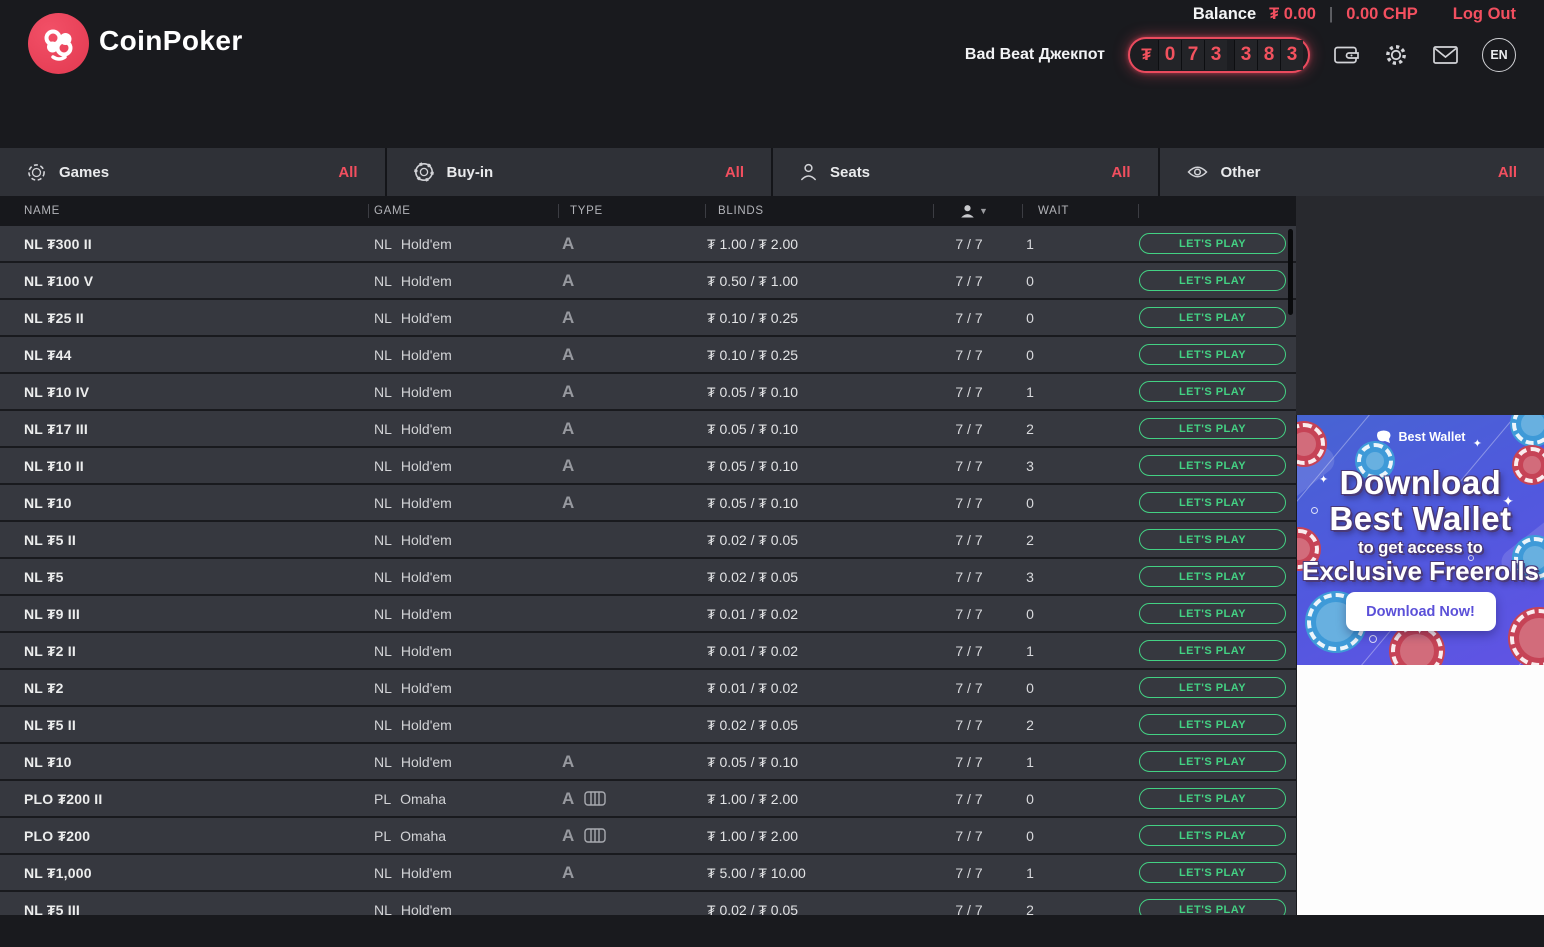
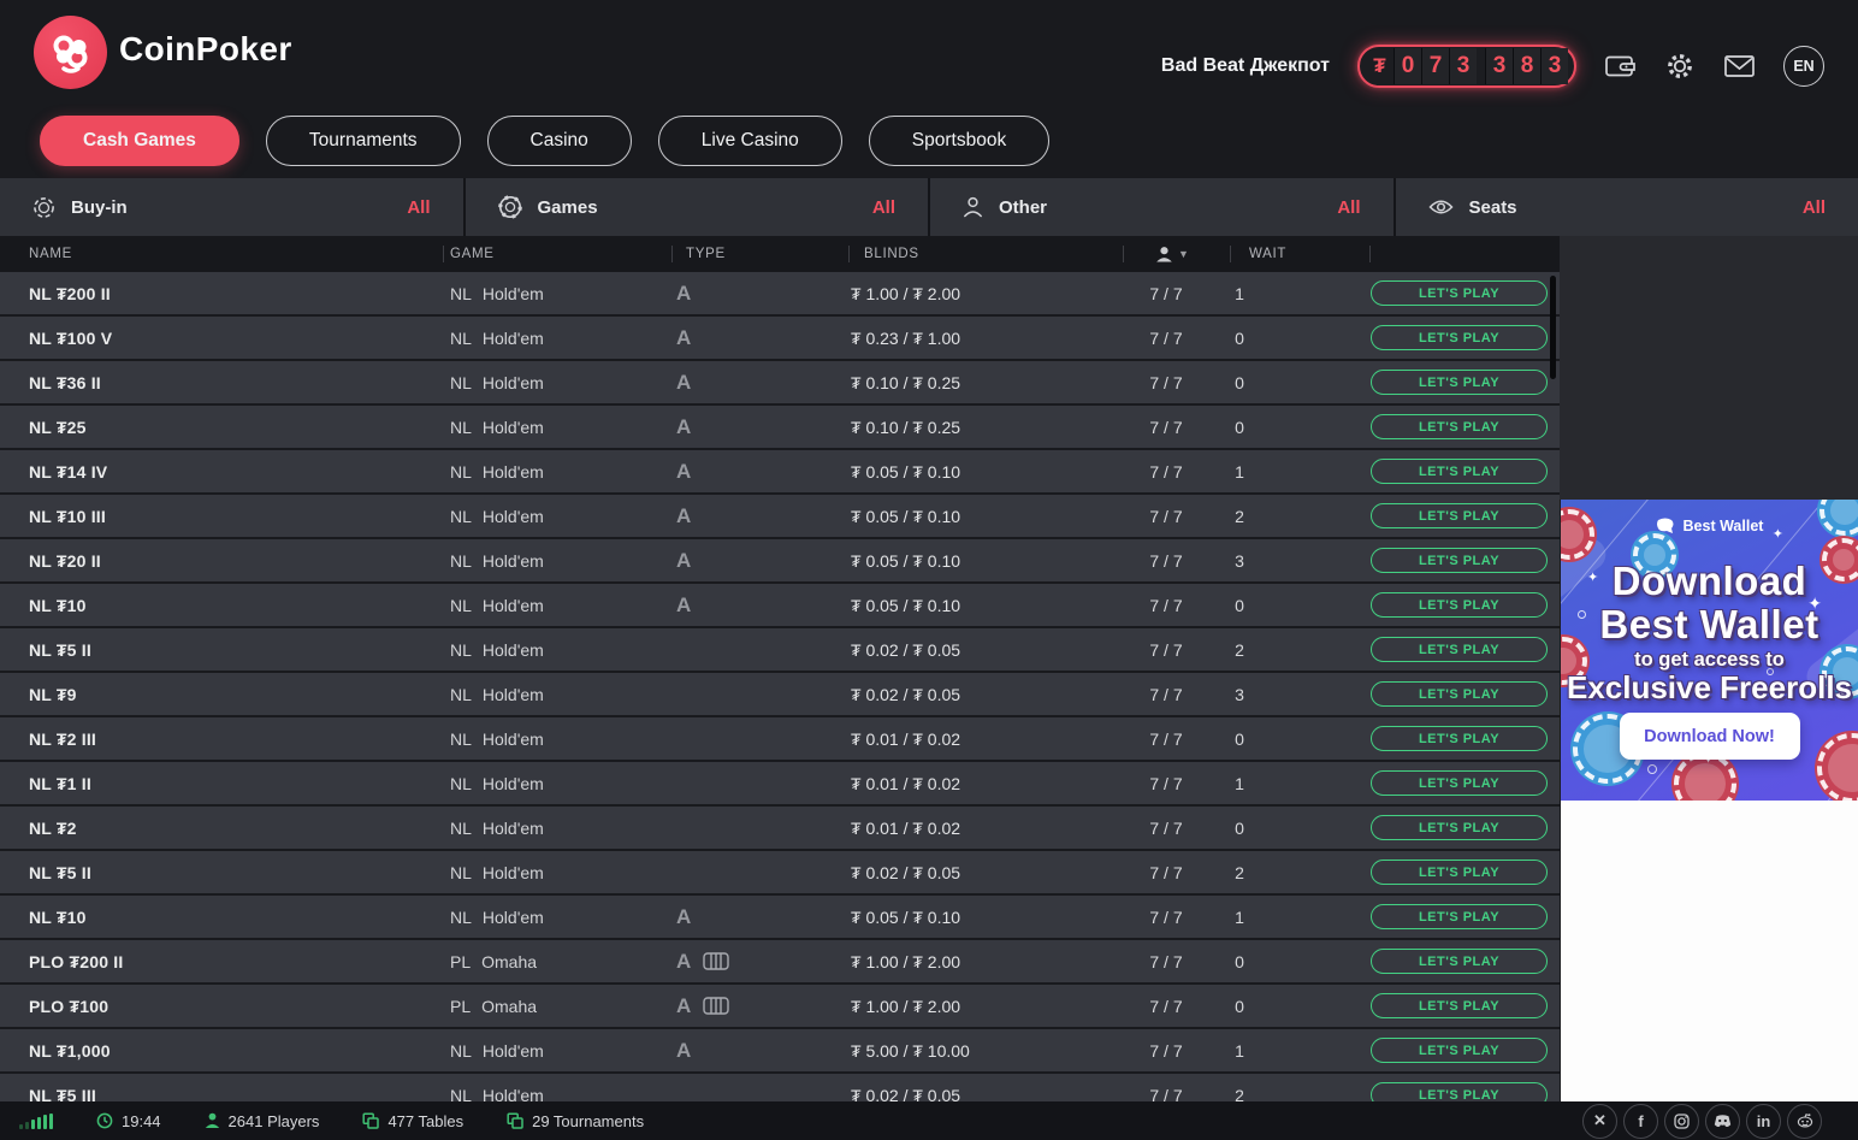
  CoinPoker
- Balance
- ₮ 0.00
- |
- 0.00 CHP
- Log Out
  Bad Beat Джекпот
  ₮
  0
  7
  3
  3
  8
  3
  EN
+ Cash Games
+ Tournaments
+ Casino
+ Live Casino
+ Sportsbook
- Games
+ Buy-in
  All
- Buy-in
+ Games
  All
- Seats
+ Other
  All
- Other
+ Seats
  All
  NAME
  GAME
  TYPE
  BLINDS
  ▼
  WAIT
- NL ₮300 II
+ NL ₮200 II
  NL
  Hold'em
  A
  ₮ 1.00 / ₮ 2.00
  7 / 7
  1
  LET'S PLAY
  NL ₮100 V
  NL
  Hold'em
  A
- ₮ 0.50 / ₮ 1.00
+ ₮ 0.23 / ₮ 1.00
  7 / 7
  0
  LET'S PLAY
- NL ₮25 II
+ NL ₮36 II
  NL
  Hold'em
  A
  ₮ 0.10 / ₮ 0.25
  7 / 7
  0
  LET'S PLAY
- NL ₮44
+ NL ₮25
  NL
  Hold'em
  A
  ₮ 0.10 / ₮ 0.25
  7 / 7
  0
  LET'S PLAY
- NL ₮10 IV
+ NL ₮14 IV
  NL
  Hold'em
  A
  ₮ 0.05 / ₮ 0.10
  7 / 7
  1
  LET'S PLAY
- NL ₮17 III
+ NL ₮10 III
  NL
  Hold'em
  A
  ₮ 0.05 / ₮ 0.10
  7 / 7
  2
  LET'S PLAY
- NL ₮10 II
+ NL ₮20 II
  NL
  Hold'em
  A
  ₮ 0.05 / ₮ 0.10
  7 / 7
  3
  LET'S PLAY
  NL ₮10
  NL
  Hold'em
  A
  ₮ 0.05 / ₮ 0.10
  7 / 7
  0
  LET'S PLAY
  NL ₮5 II
  NL
  Hold'em
  ₮ 0.02 / ₮ 0.05
  7 / 7
  2
  LET'S PLAY
- NL ₮5
+ NL ₮9
  NL
  Hold'em
  ₮ 0.02 / ₮ 0.05
  7 / 7
  3
  LET'S PLAY
- NL ₮9 III
+ NL ₮2 III
  NL
  Hold'em
  ₮ 0.01 / ₮ 0.02
  7 / 7
  0
  LET'S PLAY
- NL ₮2 II
+ NL ₮1 II
  NL
  Hold'em
  ₮ 0.01 / ₮ 0.02
  7 / 7
  1
  LET'S PLAY
  NL ₮2
  NL
  Hold'em
  ₮ 0.01 / ₮ 0.02
  7 / 7
  0
  LET'S PLAY
  NL ₮5 II
  NL
  Hold'em
  ₮ 0.02 / ₮ 0.05
  7 / 7
  2
  LET'S PLAY
  NL ₮10
  NL
  Hold'em
  A
  ₮ 0.05 / ₮ 0.10
  7 / 7
  1
  LET'S PLAY
  PLO ₮200 II
  PL
  Omaha
  A
  ₮ 1.00 / ₮ 2.00
  7 / 7
  0
  LET'S PLAY
- PLO ₮200
+ PLO ₮100
  PL
  Omaha
  A
  ₮ 1.00 / ₮ 2.00
  7 / 7
  0
  LET'S PLAY
  NL ₮1,000
  NL
  Hold'em
  A
  ₮ 5.00 / ₮ 10.00
  7 / 7
  1
  LET'S PLAY
  NL ₮5 III
  NL
  Hold'em
  ₮ 0.02 / ₮ 0.05
  7 / 7
  2
  LET'S PLAY
  ✦
  ✦
  ✦
  ✦
  Best Wallet
  Download
  Best Wallet
  to get access to
  Exclusive Freerolls
  Download Now!
+ 19:44
+ 2641 Players
+ 477 Tables
+ 29 Tournaments
+ ✕
+ f
+ in
